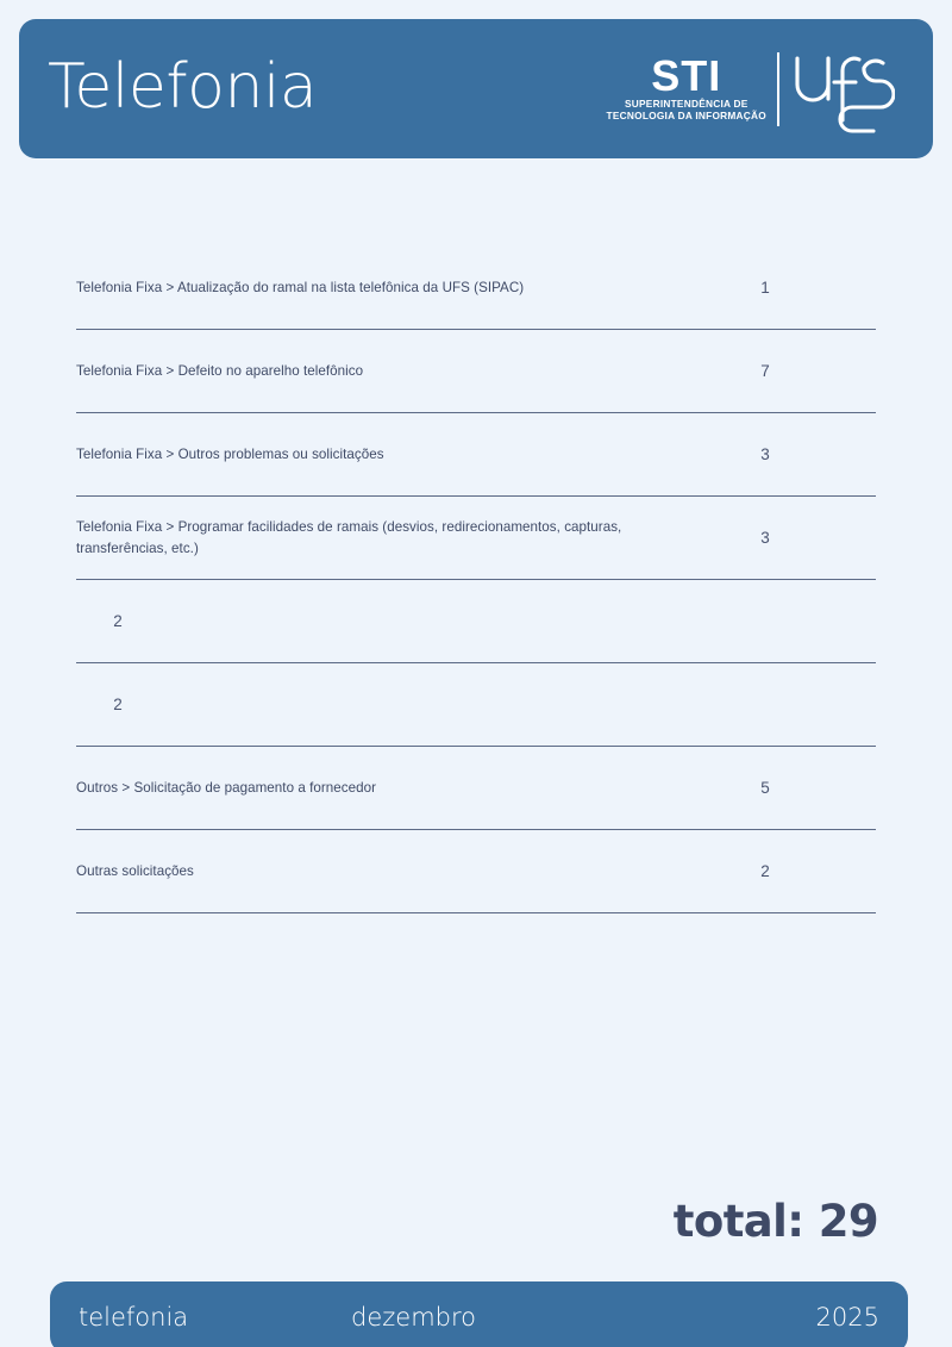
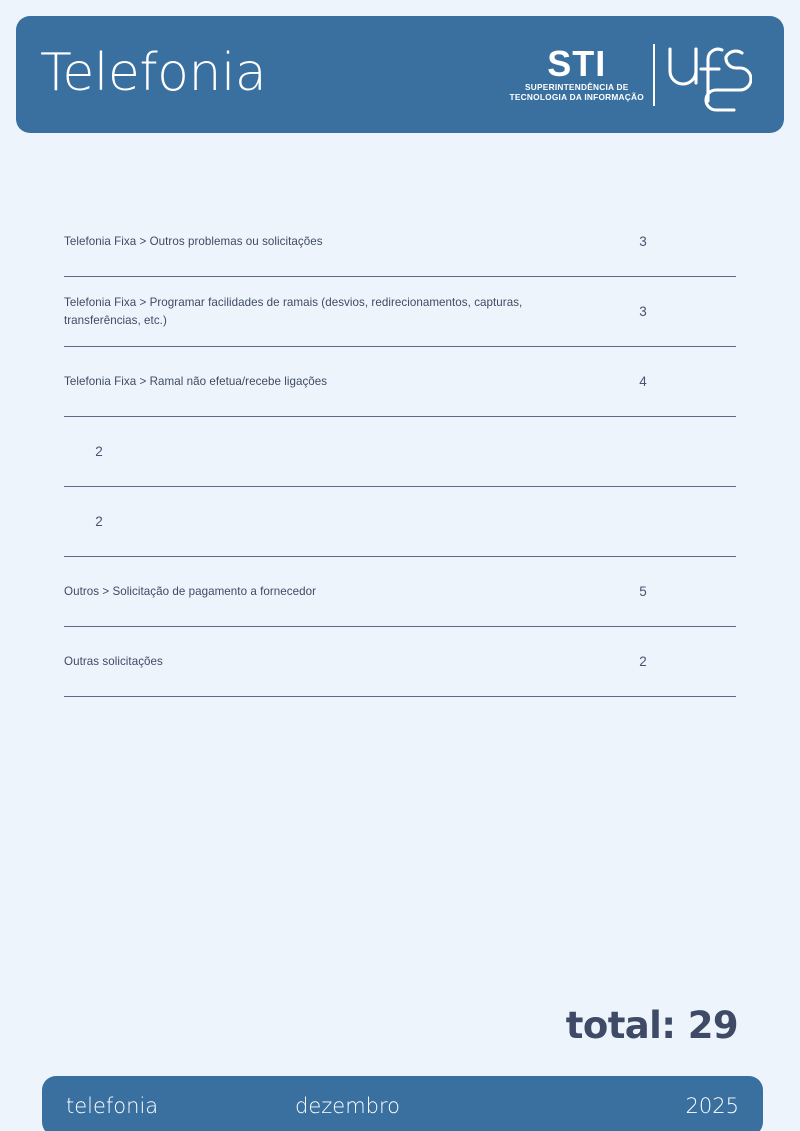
  Telefonia
  STI
  SUPERINTENDÊNCIA DE
  TECNOLOGIA DA INFORMAÇÃO
- Telefonia Fixa > Atualização do ramal na lista telefônica da UFS (SIPAC)
- 1
- Telefonia Fixa > Defeito no aparelho telefônico
- 7
  Telefonia Fixa > Outros problemas ou solicitações
  3
  Telefonia Fixa > Programar facilidades de ramais (desvios, redirecionamentos, capturas, transferências, etc.)
  3
+ Telefonia Fixa > Ramal não efetua/recebe ligações
+ 4
  2
  2
  Outros > Solicitação de pagamento a fornecedor
  5
  Outras solicitações
  2
  total: 29
  telefonia
  dezembro
  2025
